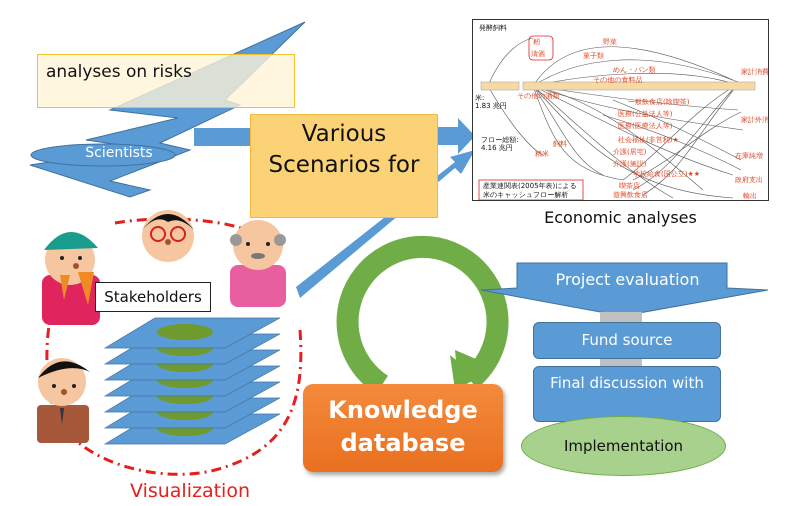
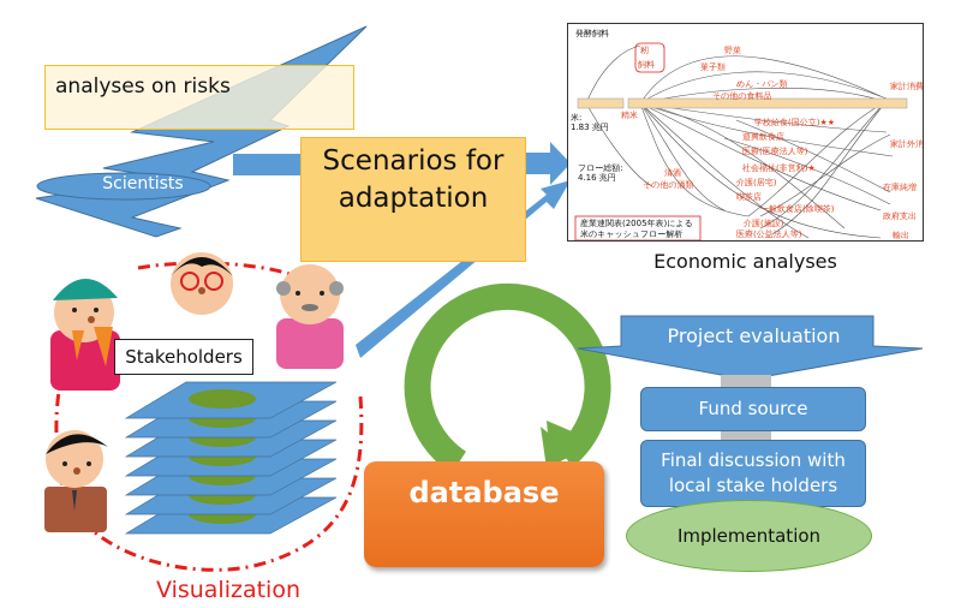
  analyses on risks
  Scientists
- Various
  Scenarios for
+ adaptation
  発酵飼料
  米:
  1.83 兆円
  フロー総額:
  4.16 兆円
  産業連関表(2005年表)による
  米のキャッシュフロー解析
  籾
- 清酒
+ 飼料
  その他の食料品
- その他の酒類
+ 精米
- 飼料
+ 清酒
- 精米
+ その他の酒類
  菓子類
  野菜
  めん・パン類
- 一般飲食店(除喫茶)
+ 学校給食(国公立)★★
- 医療(公益法人等)
+ 遊興飲食店
  医療(医療法人等)
  社会福祉(非営利)★
  介護(居宅)
- 介護(施設)
+ 喫茶店
- 学校給食(国公立)★★
+ 一般飲食店(除喫茶)
- 喫茶店
+ 介護(施設)
- 遊興飲食店
+ 医療(公益法人等)
  在庫純増
  政府支出
  輸出
  Economic analyses
  Stakeholders
  Visualization
- Knowledge
  database
  Project evaluation
  Fund source
  Final discussion with
+ local stake holders
  Implementation
